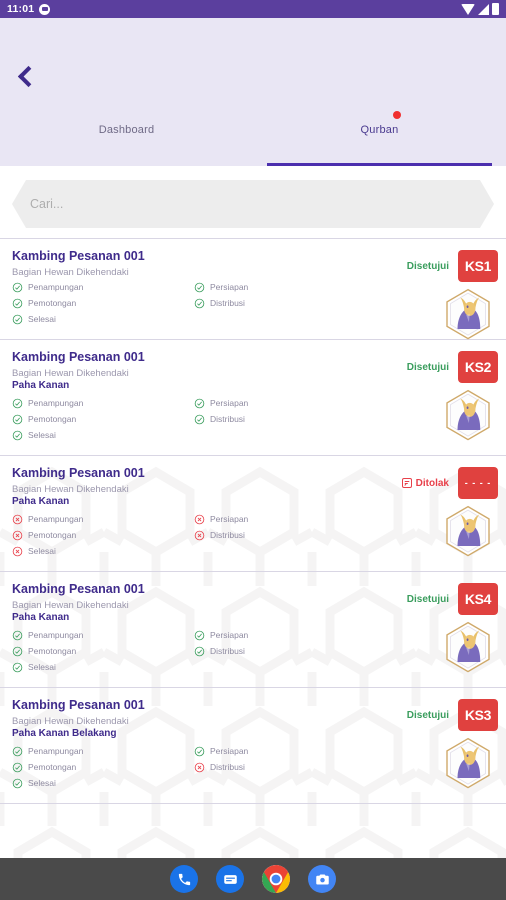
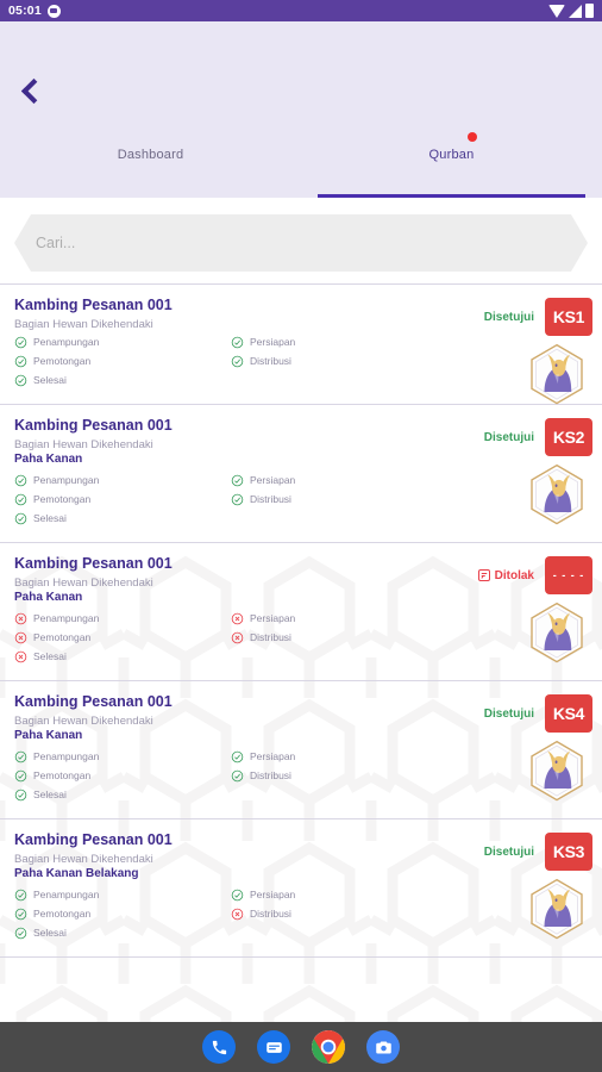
- 11:01
+ 05:01
  Dashboard
  Qurban
  Cari...
  Kambing Pesanan 001
  Bagian Hewan Dikehendaki
  Penampungan
  Pemotongan
  Selesai
  Persiapan
  Distribusi
  Disetujui
  KS1
  Kambing Pesanan 001
  Bagian Hewan Dikehendaki
  Paha Kanan
  Penampungan
  Pemotongan
  Selesai
  Persiapan
  Distribusi
  Disetujui
  KS2
  Kambing Pesanan 001
  Bagian Hewan Dikehendaki
  Paha Kanan
  Penampungan
  Pemotongan
  Selesai
  Persiapan
  Distribusi
  Ditolak
  - - - -
  Kambing Pesanan 001
  Bagian Hewan Dikehendaki
  Paha Kanan
  Penampungan
  Pemotongan
  Selesai
  Persiapan
  Distribusi
  Disetujui
  KS4
  Kambing Pesanan 001
  Bagian Hewan Dikehendaki
  Paha Kanan Belakang
  Penampungan
  Pemotongan
  Selesai
  Persiapan
  Distribusi
  Disetujui
  KS3
